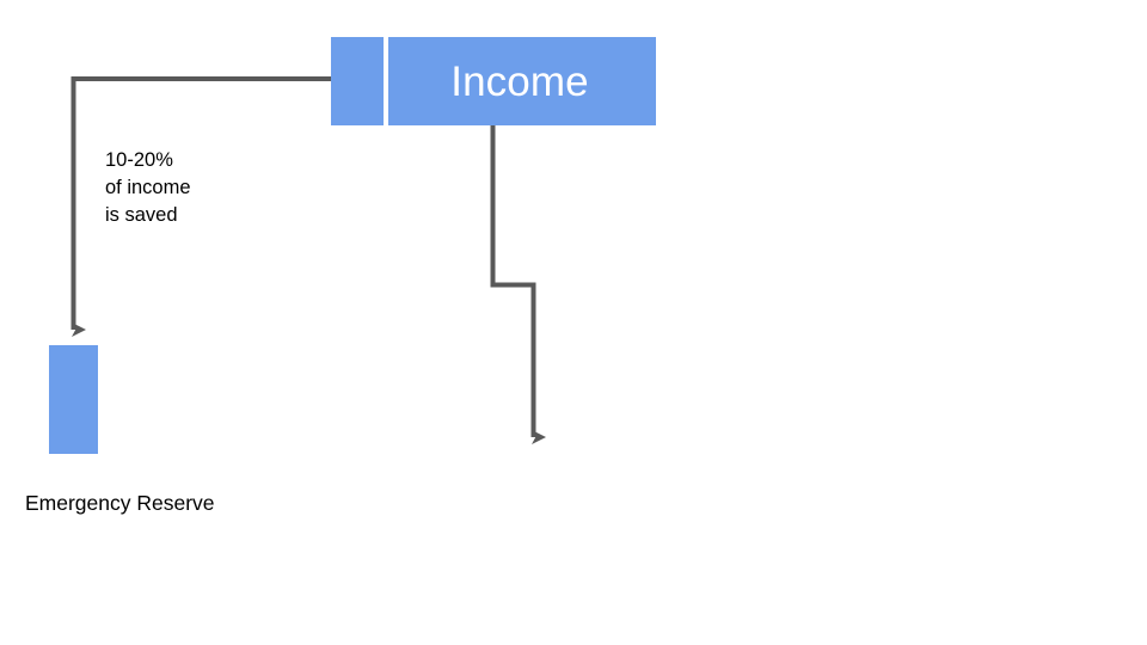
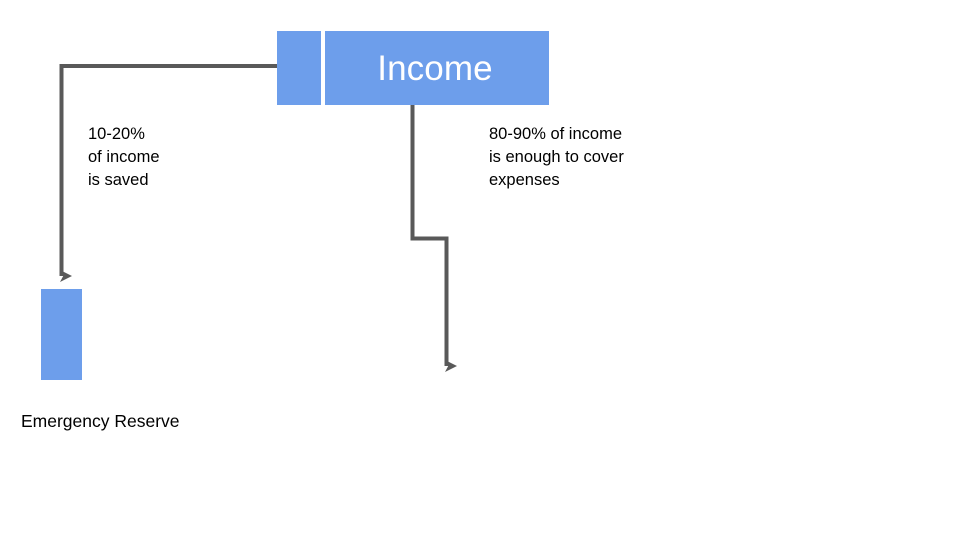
  Income
  Emergency Reserve
  10-20%
  of income
  is saved
+ 80-90% of income
+ is enough to cover
+ expenses
